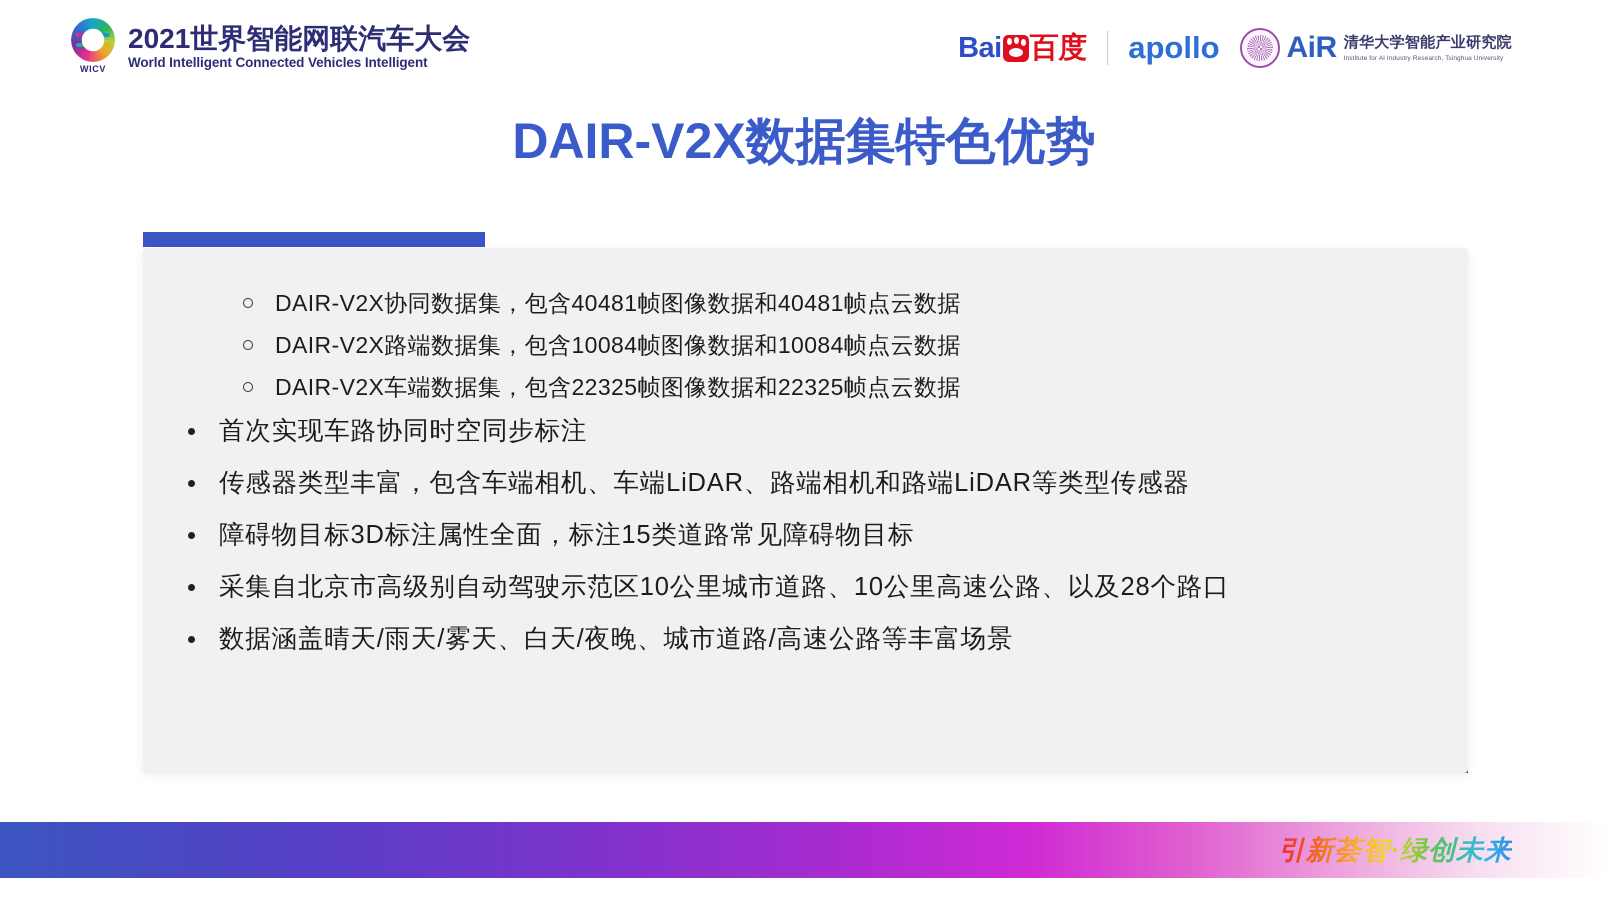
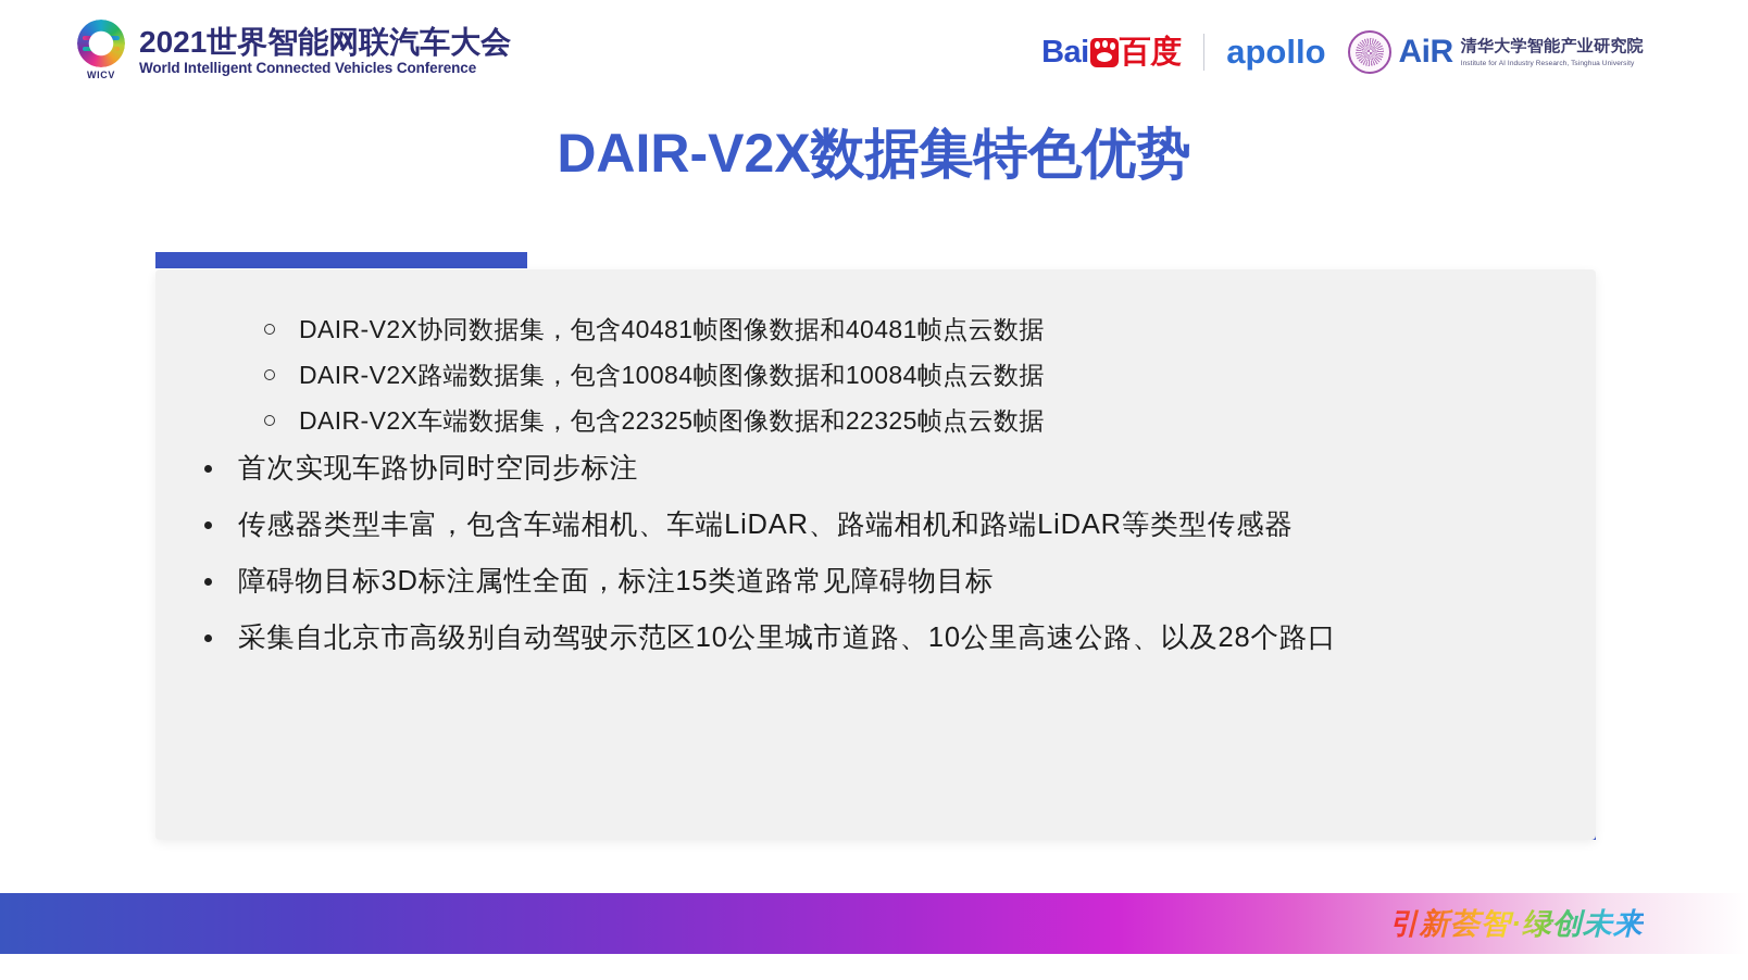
  WICV
  2021世界智能网联汽车大会
- World Intelligent Connected Vehicles Intelligent
+ World Intelligent Connected Vehicles Conference
  Bai
  百度
  apollo
  AiR
  清华大学智能产业研究院
  DAIR-V2X数据集特色优势
  DAIR-V2X协同数据集，包含40481帧图像数据和40481帧点云数据
  DAIR-V2X路端数据集，包含10084帧图像数据和10084帧点云数据
  DAIR-V2X车端数据集，包含22325帧图像数据和22325帧点云数据
  首次实现车路协同时空同步标注
  传感器类型丰富，包含车端相机、车端LiDAR、路端相机和路端LiDAR等类型传感器
  障碍物目标3D标注属性全面，标注15类道路常见障碍物目标
  采集自北京市高级别自动驾驶示范区10公里城市道路、10公里高速公路、以及28个路口
- 数据涵盖晴天/雨天/雾天、白天/夜晚、城市道路/高速公路等丰富场景
  引新荟智·绿创未来
